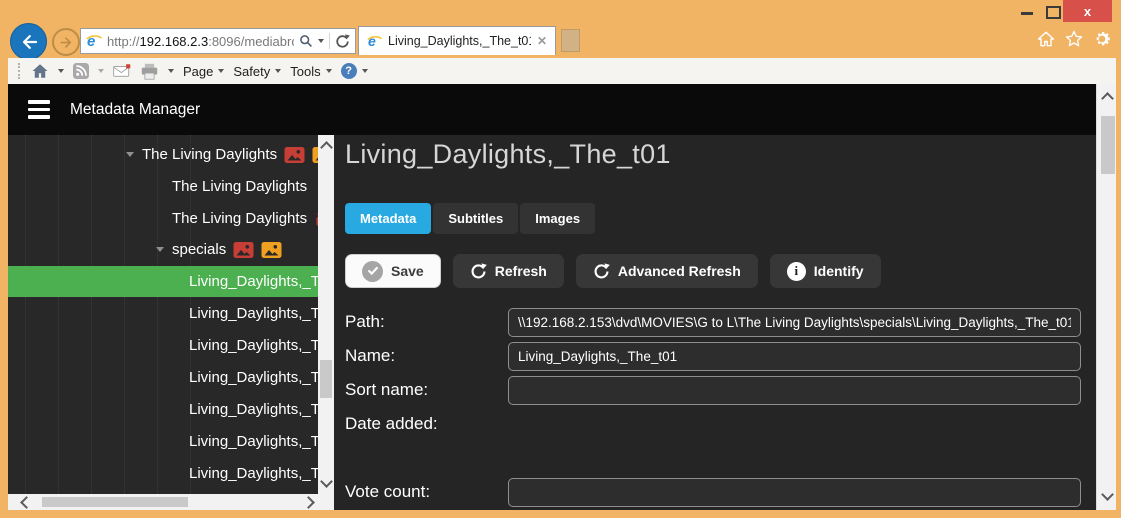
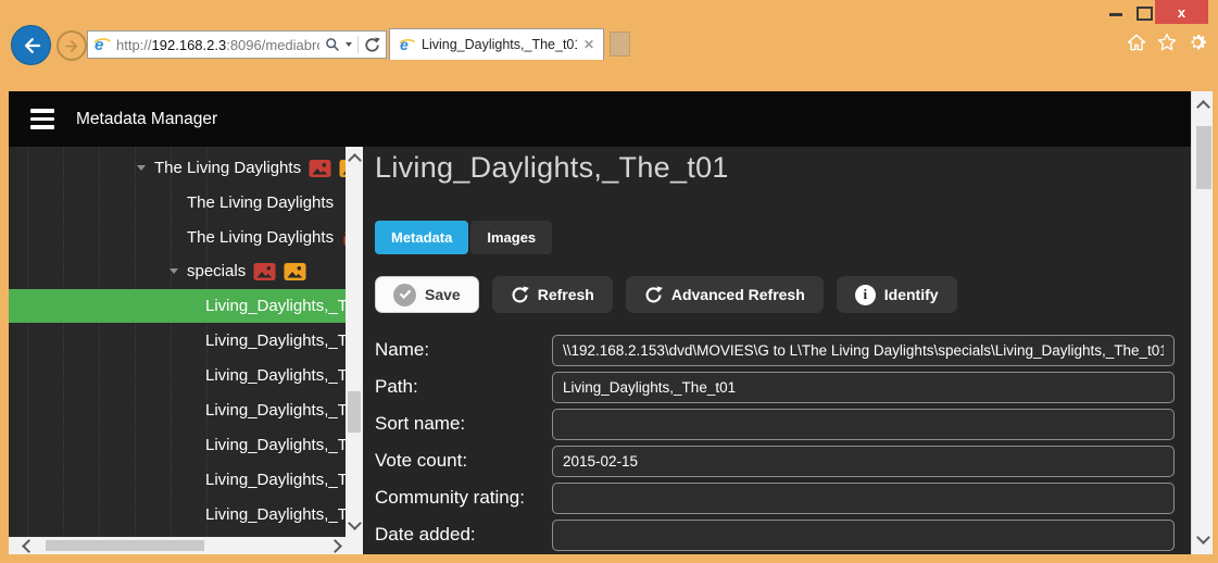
  x
  e
  http://192.168.2.3:8096/mediabr
  e
  Living_Daylights,_The_t0
  ✕
- Page
- Safety
- Tools
- ?
  Metadata Manager
  The Living Daylights
  The Living Daylights
  The Living Daylights
  specials
  Living_Daylights,_T
  Living_Daylights,_T
  Living_Daylights,_T
  Living_Daylights,_T
  Living_Daylights,_T
  Living_Daylights,_T
  Living_Daylights,_T
  Living_Daylights,_The_t01
  Metadata
- Subtitles
  Images
  Save
  Refresh
  Advanced Refresh
  i
  Identify
- Path:
+ Name:
  \\192.168.2.153\dvd\MOVIES\G to L\The Living Daylights\specials\Living_Daylights,_The_t0
- Name:
+ Path:
  Living_Daylights,_The_t01
  Sort name:
- Date added:
+ Vote count:
+ 2015-02-15
+ Community rating:
- Vote count:
+ Date added:
